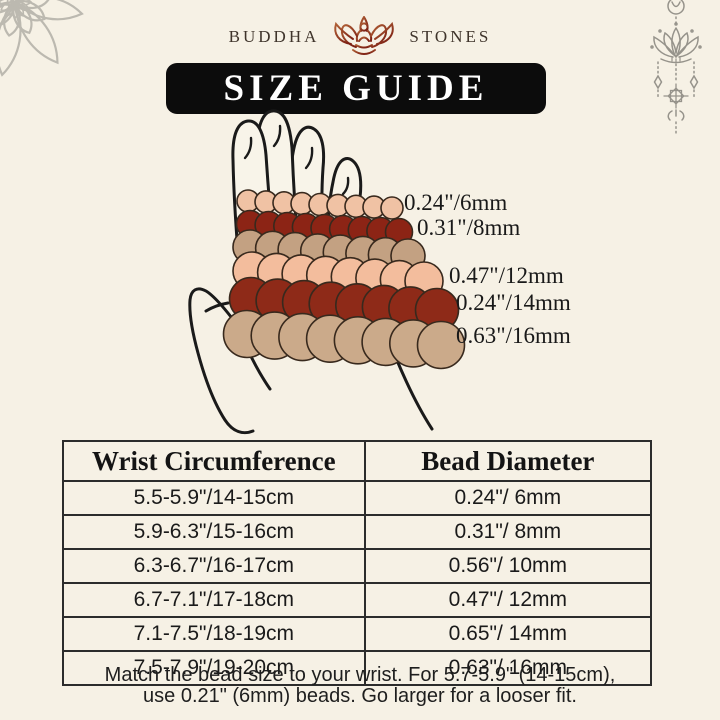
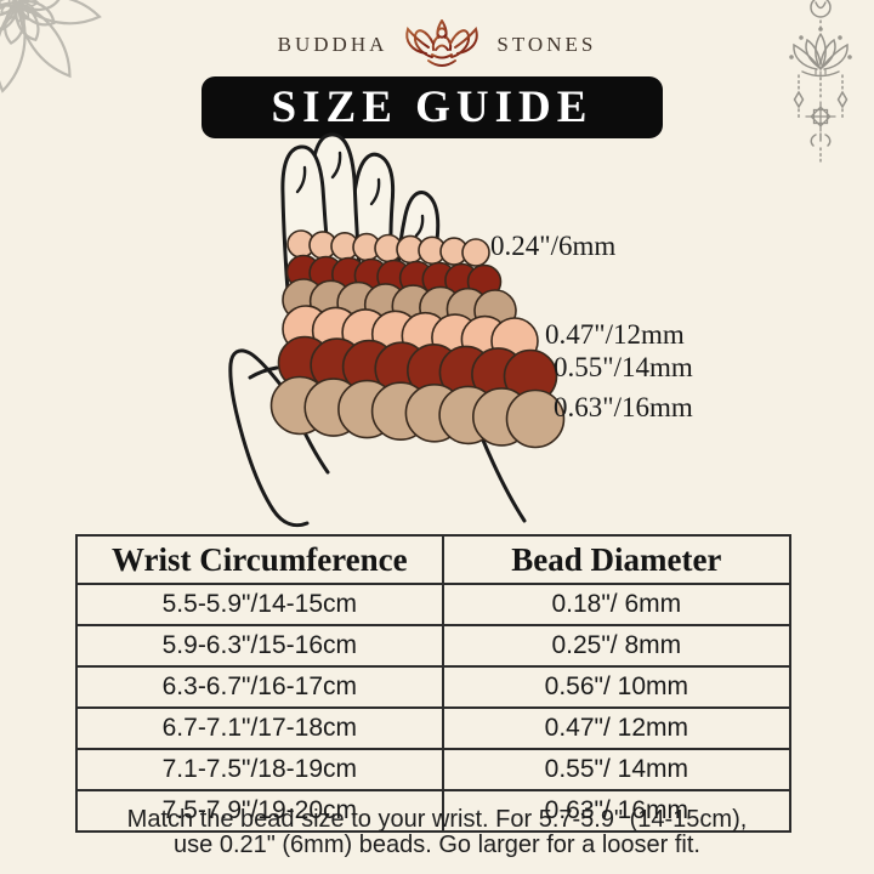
  BUDDHA
  STONES
  SIZE GUIDE
  0.24"/6mm
- 0.31"/8mm
  0.47"/12mm
- 0.24"/14mm
+ 0.55"/14mm
  0.63"/16mm
  Wrist Circumference	Bead Diameter
- 5.5-5.9"/14-15cm	0.24"/ 6mm
+ 5.5-5.9"/14-15cm	0.18"/ 6mm
- 5.9-6.3"/15-16cm	0.31"/ 8mm
+ 5.9-6.3"/15-16cm	0.25"/ 8mm
  6.3-6.7"/16-17cm	0.56"/ 10mm
  6.7-7.1"/17-18cm	0.47"/ 12mm
- 7.1-7.5"/18-19cm	0.65"/ 14mm
+ 7.1-7.5"/18-19cm	0.55"/ 14mm
  7.5-7.9"/19-20cm	0.63"/ 16mm
  Match the bead size to your wrist. For 5.7-5.9" (14-15cm),
  use 0.21" (6mm) beads. Go larger for a looser fit.
